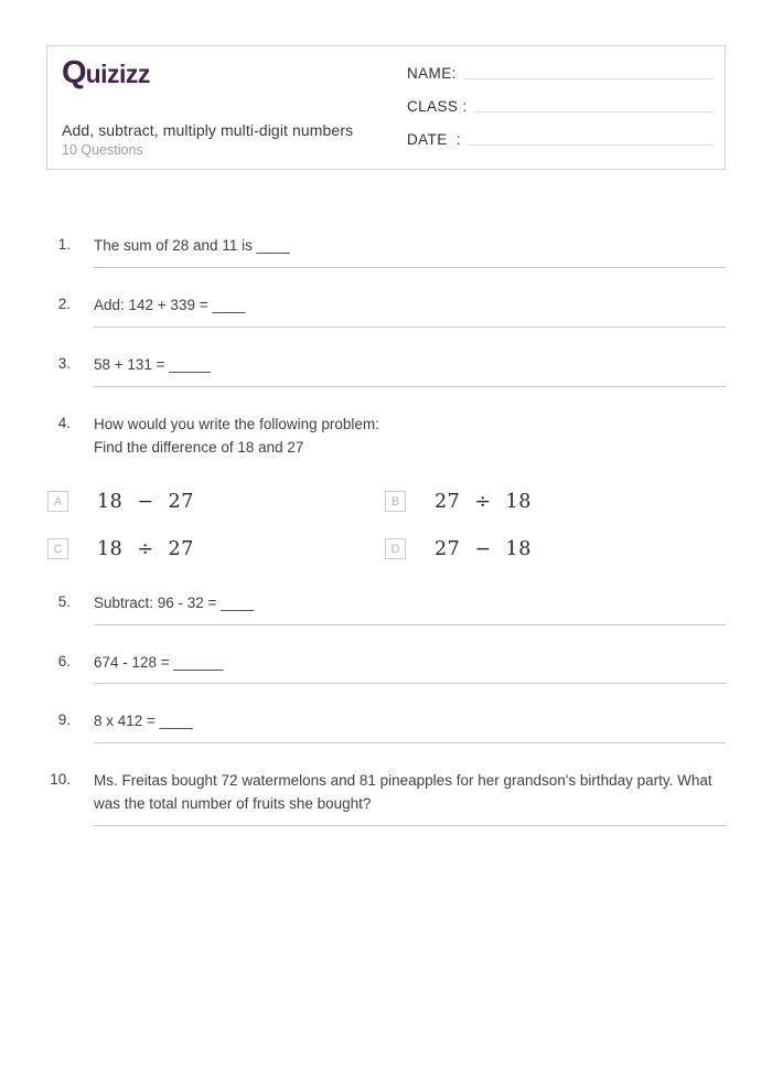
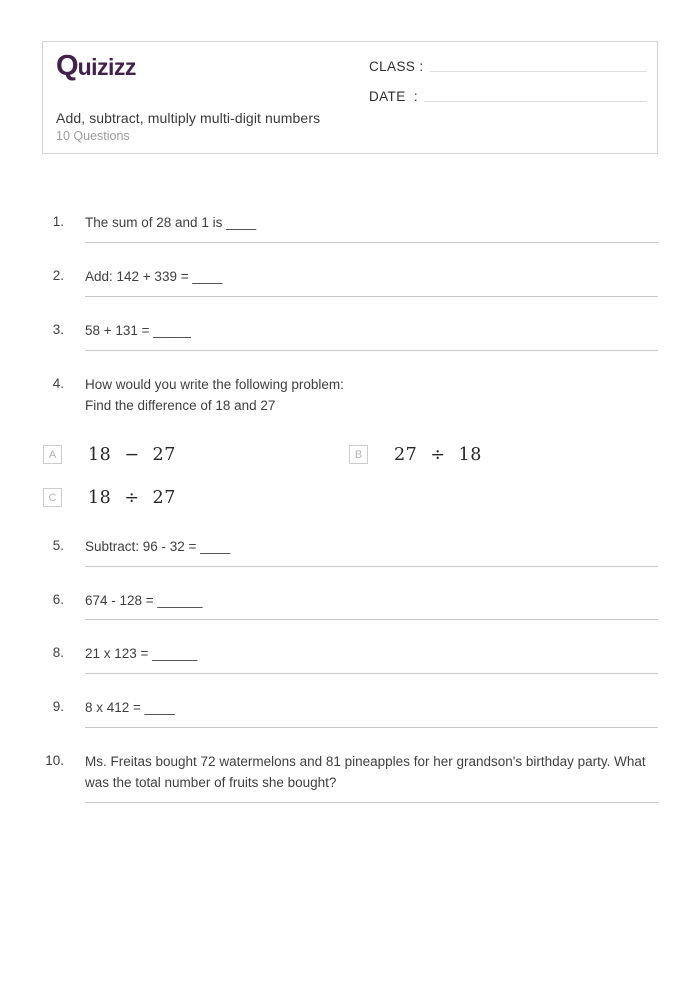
  Quizizz
  Add, subtract, multiply multi-digit numbers
  10 Questions
- NAME:
  CLASS :
  DATE :
  1.
- The sum of 28 and 11 is ____
+ The sum of 28 and 1 is ____
  2.
  Add: 142 + 339 = ____
  3.
  58 + 131 = _____
  4.
  How would you write the following problem:
  Find the difference of 18 and 27
  A
  18 − 27
  B
  27 ÷ 18
  C
  18 ÷ 27
- D
- 27 − 18
  5.
  Subtract: 96 - 32 = ____
  6.
  674 - 128 = ______
+ 8.
+ 21 x 123 = ______
  9.
  8 x 412 = ____
  10.
  Ms. Freitas bought 72 watermelons and 81 pineapples for her grandson's birthday party. What was the total number of fruits she bought?
